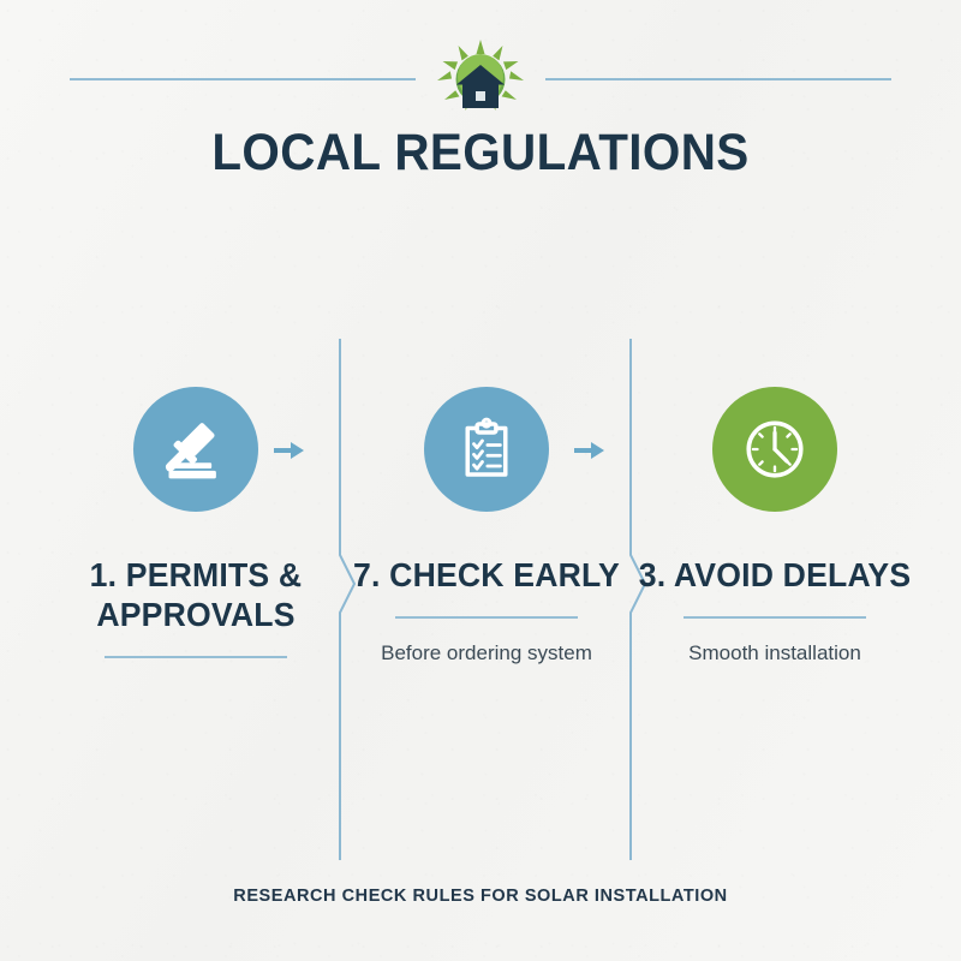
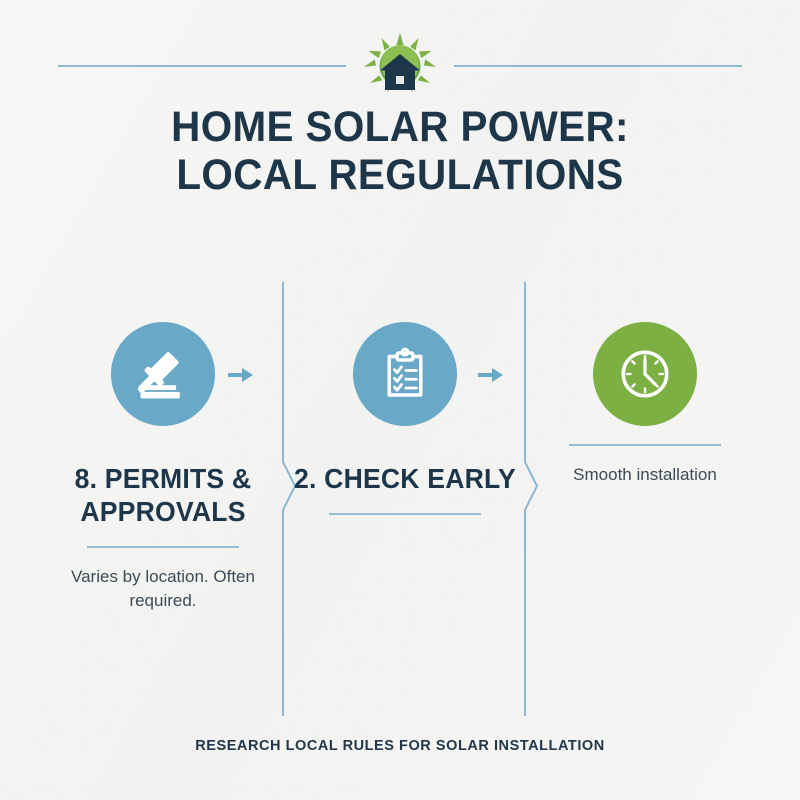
+ HOME SOLAR POWER:
  LOCAL REGULATIONS
- 1. PERMITS & APPROVALS
+ 8. PERMITS & APPROVALS
+ Varies by location. Often required.
- 7. CHECK EARLY
+ 2. CHECK EARLY
- Before ordering system
- 3. AVOID DELAYS
  Smooth installation
- RESEARCH CHECK RULES FOR SOLAR INSTALLATION
+ RESEARCH LOCAL RULES FOR SOLAR INSTALLATION
